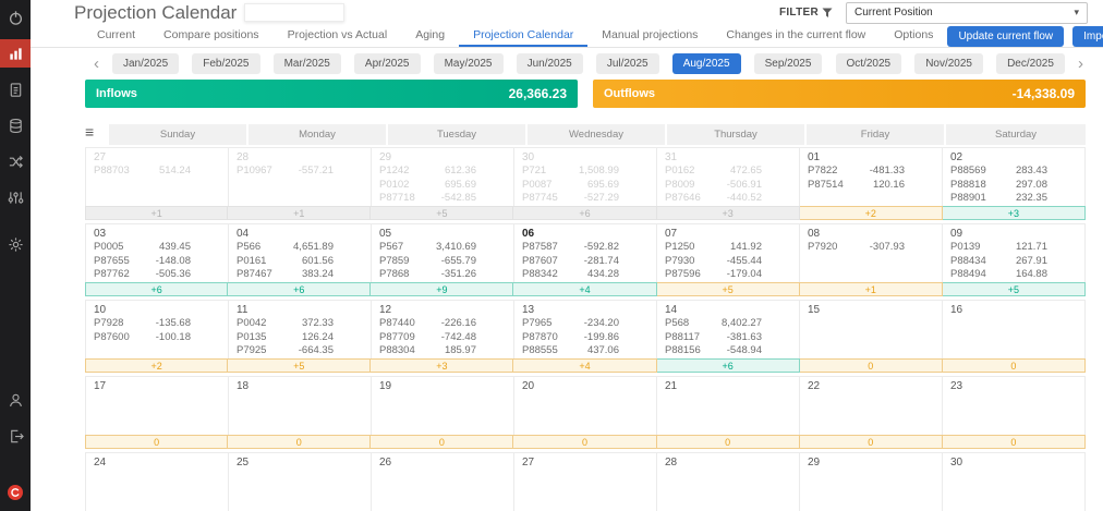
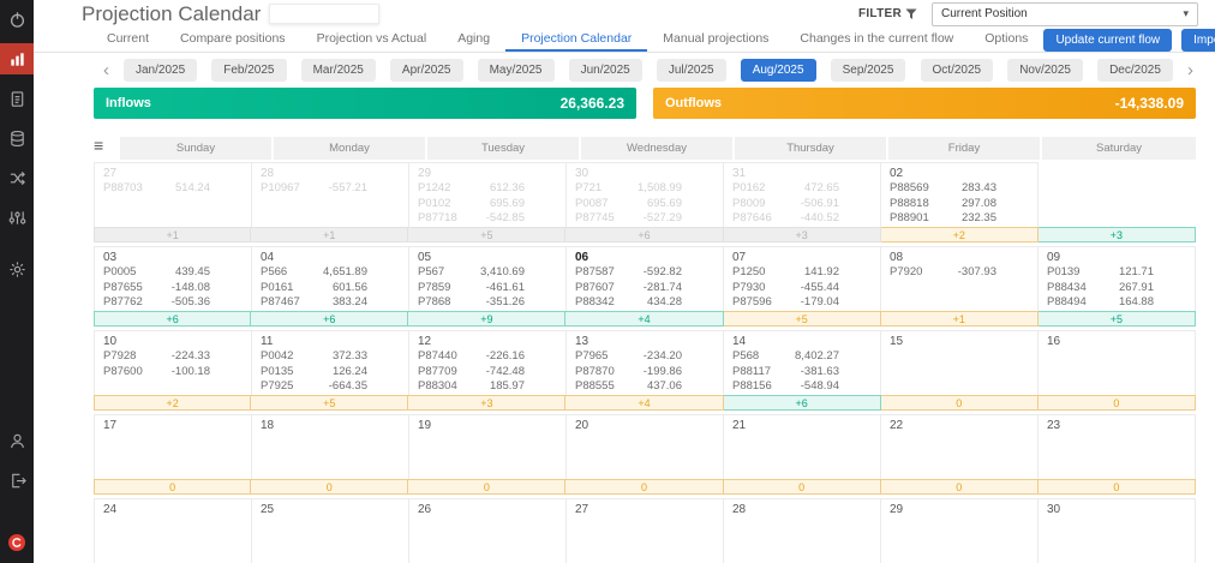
  Projection Calendar
  FILTER
  Current Position
  ▾
  Current
  Compare positions
  Projection vs Actual
  Aging
  Projection Calendar
  Manual projections
  Changes in the current flow
  Options
  Update current flow
  ‹
  Jan/2025
  Feb/2025
  Mar/2025
  Apr/2025
  May/2025
  Jun/2025
  Jul/2025
  Aug/2025
  Sep/2025
  Oct/2025
  Nov/2025
  Dec/2025
  ›
  Inflows
  26,366.23
  Outflows
  -14,338.09
  ≡
  Sunday
  Monday
  Tuesday
  Wednesday
  Thursday
  Friday
  Saturday
  27
  P88703
  514.24
  28
  P10967
  -557.21
  29
  P1242
  612.36
  P0102
  695.69
  P87718
  -542.85
  30
  P721
  1,508.99
  P0087
  695.69
  P87745
  -527.29
  31
  P0162
  472.65
  P8009
  -506.91
  P87646
  -440.52
- 01
- P7822
- -481.33
- P87514
- 120.16
  02
  P88569
  283.43
  P88818
  297.08
  P88901
  232.35
  +1
  +1
  +5
  +6
  +3
  +2
  +3
  03
  P0005
  439.45
  P87655
  -148.08
  P87762
  -505.36
  04
  P566
  4,651.89
  P0161
  601.56
  P87467
  383.24
  05
  P567
  3,410.69
  P7859
- -655.79
+ -461.61
  P7868
  -351.26
  06
  P87587
  -592.82
  P87607
  -281.74
  P88342
  434.28
  07
  P1250
  141.92
  P7930
  -455.44
  P87596
  -179.04
  08
  P7920
  -307.93
  09
  P0139
  121.71
  P88434
  267.91
  P88494
  164.88
  +6
  +6
  +9
  +4
  +5
  +1
  +5
  10
  P7928
- -135.68
+ -224.33
  P87600
  -100.18
  11
  P0042
  372.33
  P0135
  126.24
  P7925
  -664.35
  12
  P87440
  -226.16
  P87709
  -742.48
  P88304
  185.97
  13
  P7965
  -234.20
  P87870
  -199.86
  P88555
  437.06
  14
  P568
  8,402.27
  P88117
  -381.63
  P88156
  -548.94
  15
  16
  +2
  +5
  +3
  +4
  +6
  0
  0
  17
  18
  19
  20
  21
  22
  23
  0
  0
  0
  0
  0
  0
  0
  24
  25
  26
  27
  28
  29
  30
